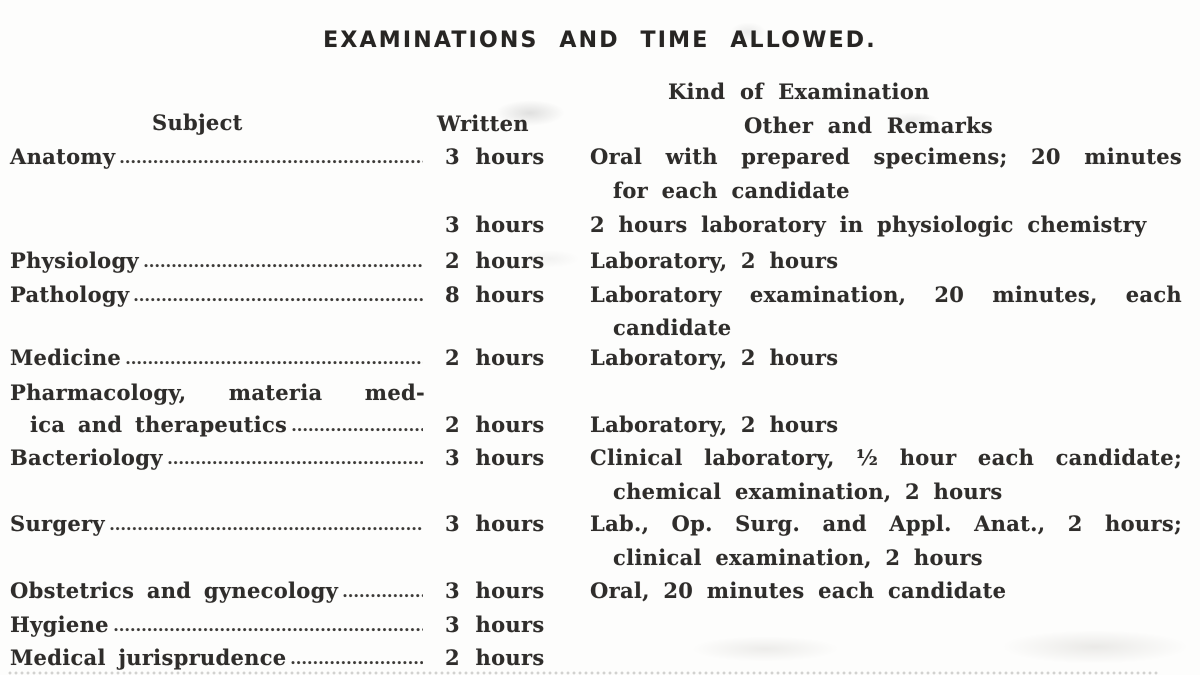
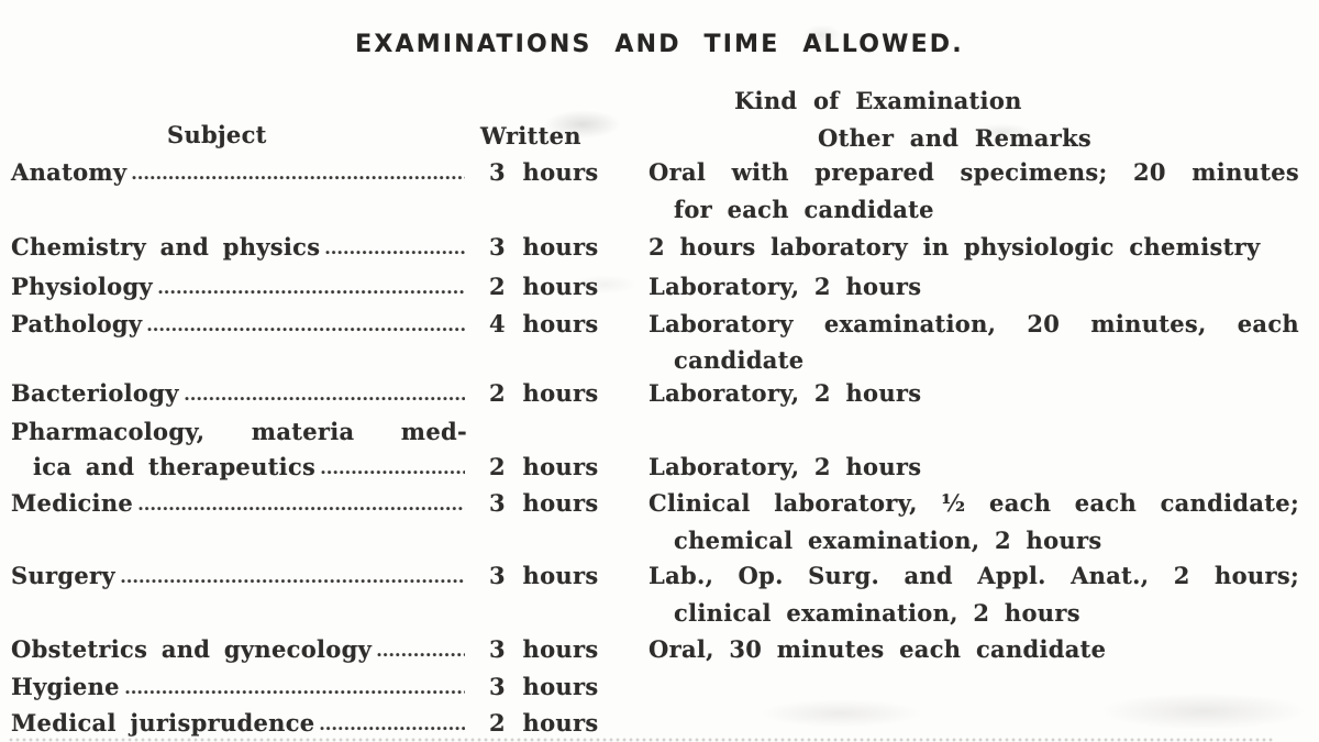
  EXAMINATIONS AND TIME ALLOWED.
  Kind of Examination
  Subject
  Written
  Other and Remarks
  Anatomy
  3 hours
  Oral with prepared specimens; 20 minutes
  for each candidate
+ Chemistry and physics
  3 hours
  2 hours laboratory in physiologic chemistry
  Physiology
  2 hours
  Laboratory, 2 hours
  Pathology
- 8 hours
+ 4 hours
  Laboratory examination, 20 minutes, each
  candidate
- Medicine
+ Bacteriology
  2 hours
  Laboratory, 2 hours
  Pharmacology, materia med-
  ica and therapeutics
  2 hours
  Laboratory, 2 hours
- Bacteriology
+ Medicine
  3 hours
- Clinical laboratory, ½ hour each candidate;
+ Clinical laboratory, ½ each each candidate;
  chemical examination, 2 hours
  Surgery
  3 hours
  Lab., Op. Surg. and Appl. Anat., 2 hours;
  clinical examination, 2 hours
  Obstetrics and gynecology
  3 hours
- Oral, 20 minutes each candidate
+ Oral, 30 minutes each candidate
  Hygiene
  3 hours
  Medical jurisprudence
  2 hours
